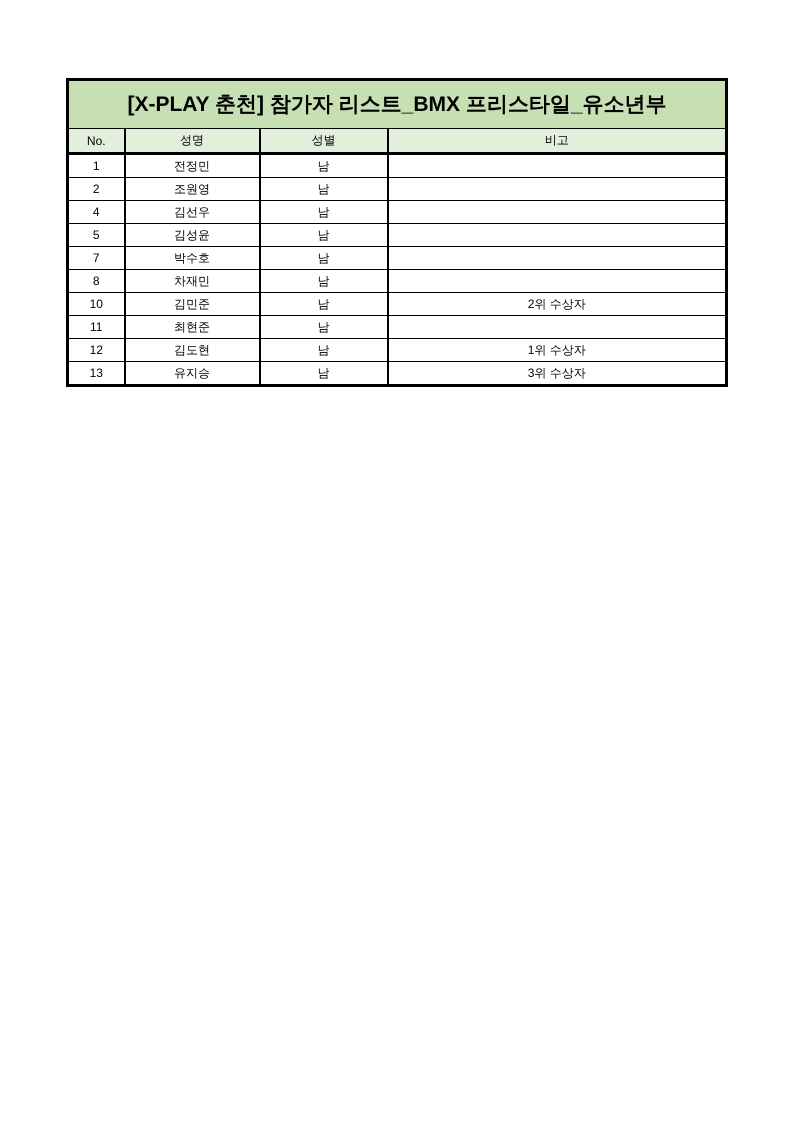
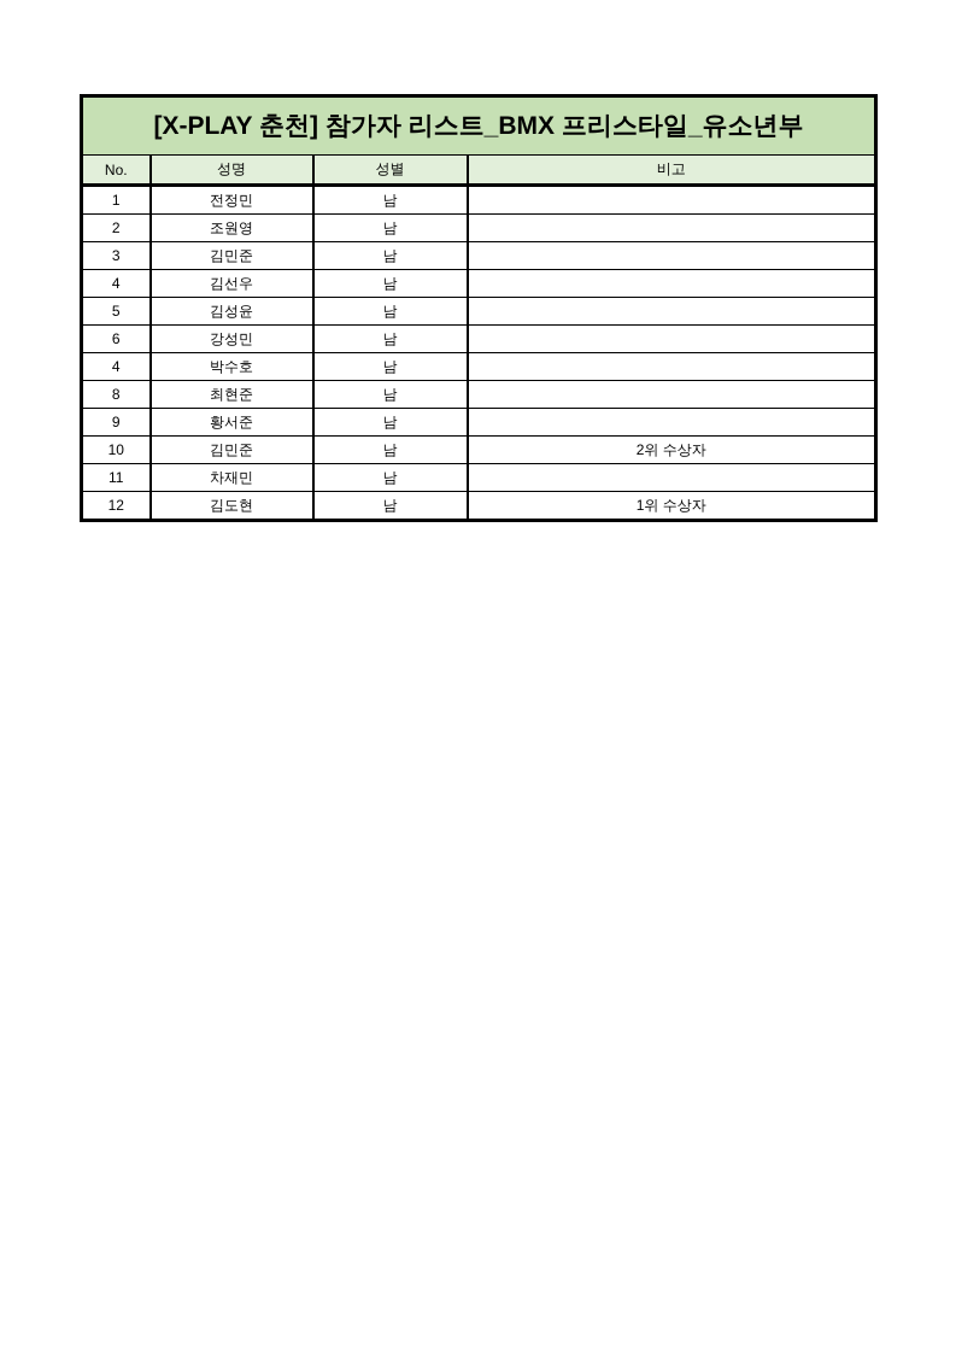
  [X-PLAY 춘천] 참가자 리스트_BMX 프리스타일_유소년부
  No.	성명	성별	비고
  1	전정민	남
  2	조원영	남
+ 3	김민준	남
  4	김선우	남
  5	김성윤	남
+ 6	강성민	남
- 7	박수호	남
+ 4	박수호	남
- 8	차재민	남
+ 8	최현준	남
+ 9	황서준	남
  10	김민준	남	2위 수상자
- 11	최현준	남
+ 11	차재민	남
  12	김도현	남	1위 수상자
- 13	유지승	남	3위 수상자
